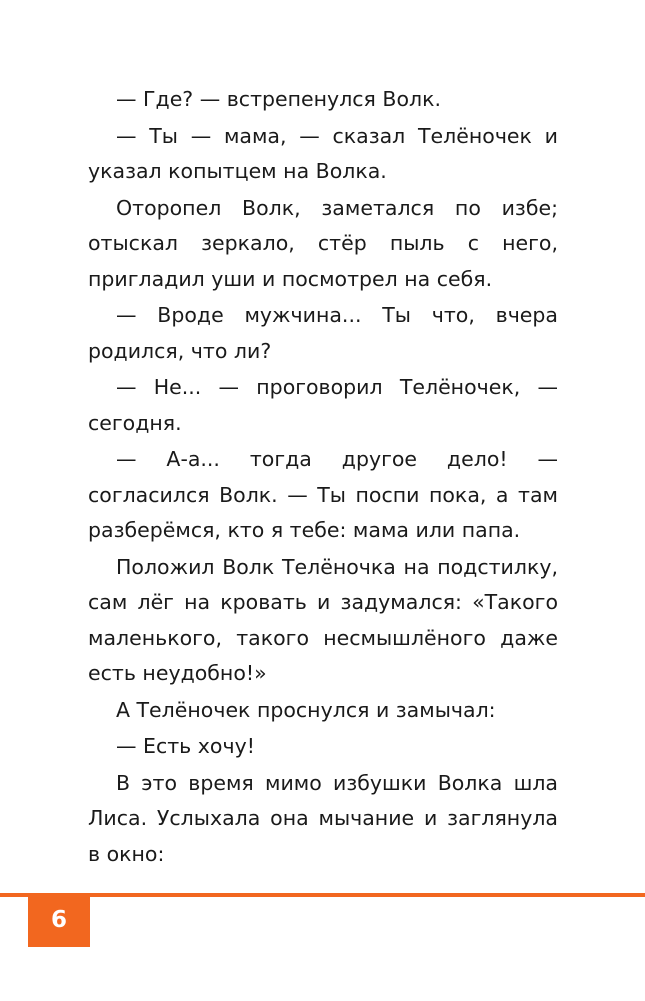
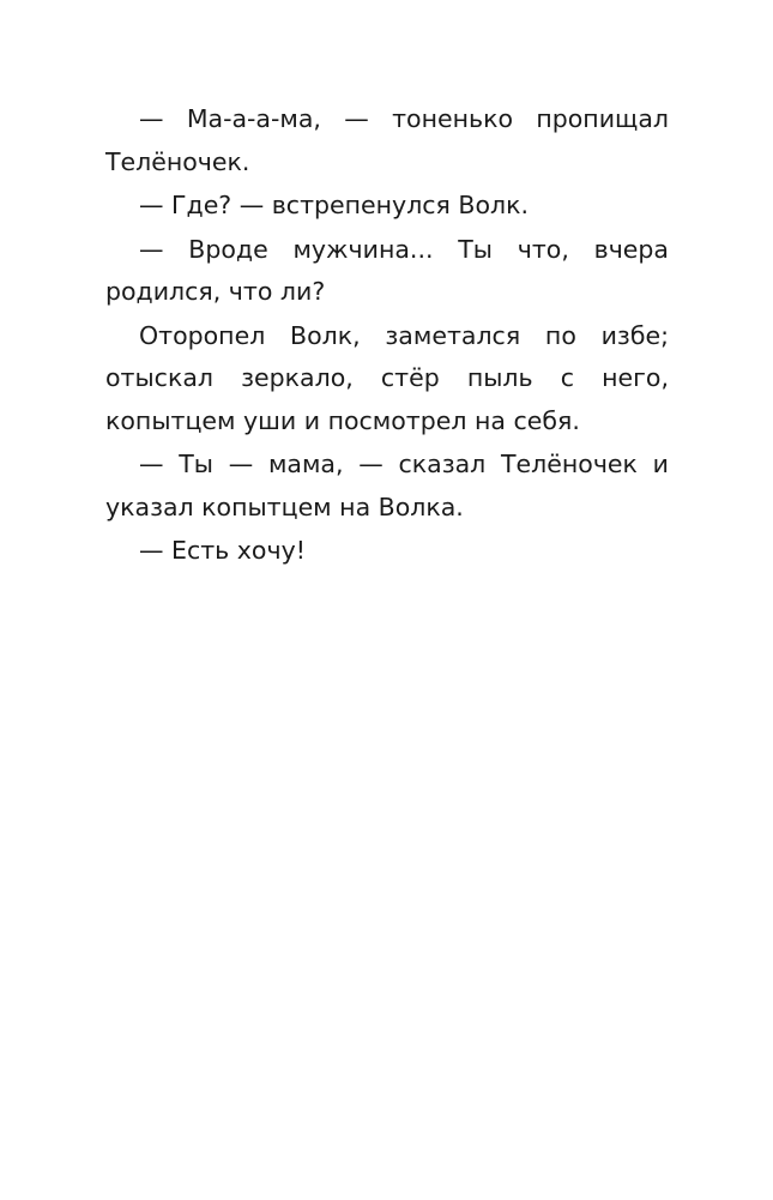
+ — Ма-а-а-ма, — тоненько пропищал Телёночек.
  — Где? — встрепенулся Волк.
- — Ты — мама, — сказал Телёночек и указал копытцем на Волка.
+ — Вроде мужчина... Ты что, вчера родился, что ли?
- Оторопел Волк, заметался по избе; отыскал зеркало, стёр пыль с него, пригладил уши и посмотрел на себя.
+ Оторопел Волк, заметался по избе; отыскал зеркало, стёр пыль с него, копытцем уши и посмотрел на себя.
- — Вроде мужчина... Ты что, вчера родился, что ли?
+ — Ты — мама, — сказал Телёночек и указал копытцем на Волка.
- — Не... — проговорил Телёночек, — сегодня.
- — А-а... тогда другое дело! — согласился Волк. — Ты поспи пока, а там разберёмся, кто я тебе: мама или папа.
- Положил Волк Телёночка на подстилку, сам лёг на кровать и задумался: «Такого маленького, такого несмышлёного даже есть неудобно!»
- А Телёночек проснулся и замычал:
  — Есть хочу!
- В это время мимо избушки Волка шла Лиса. Услыхала она мычание и заглянула в окно:
- 6
